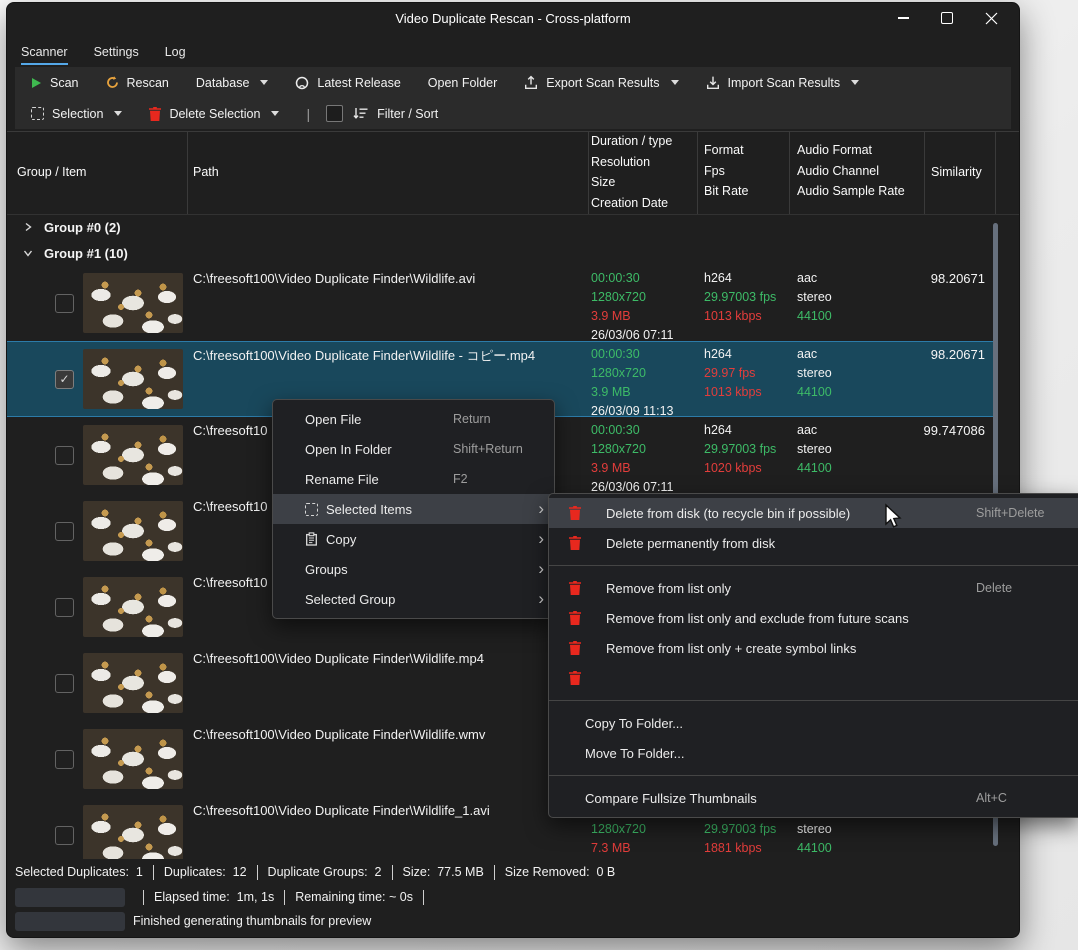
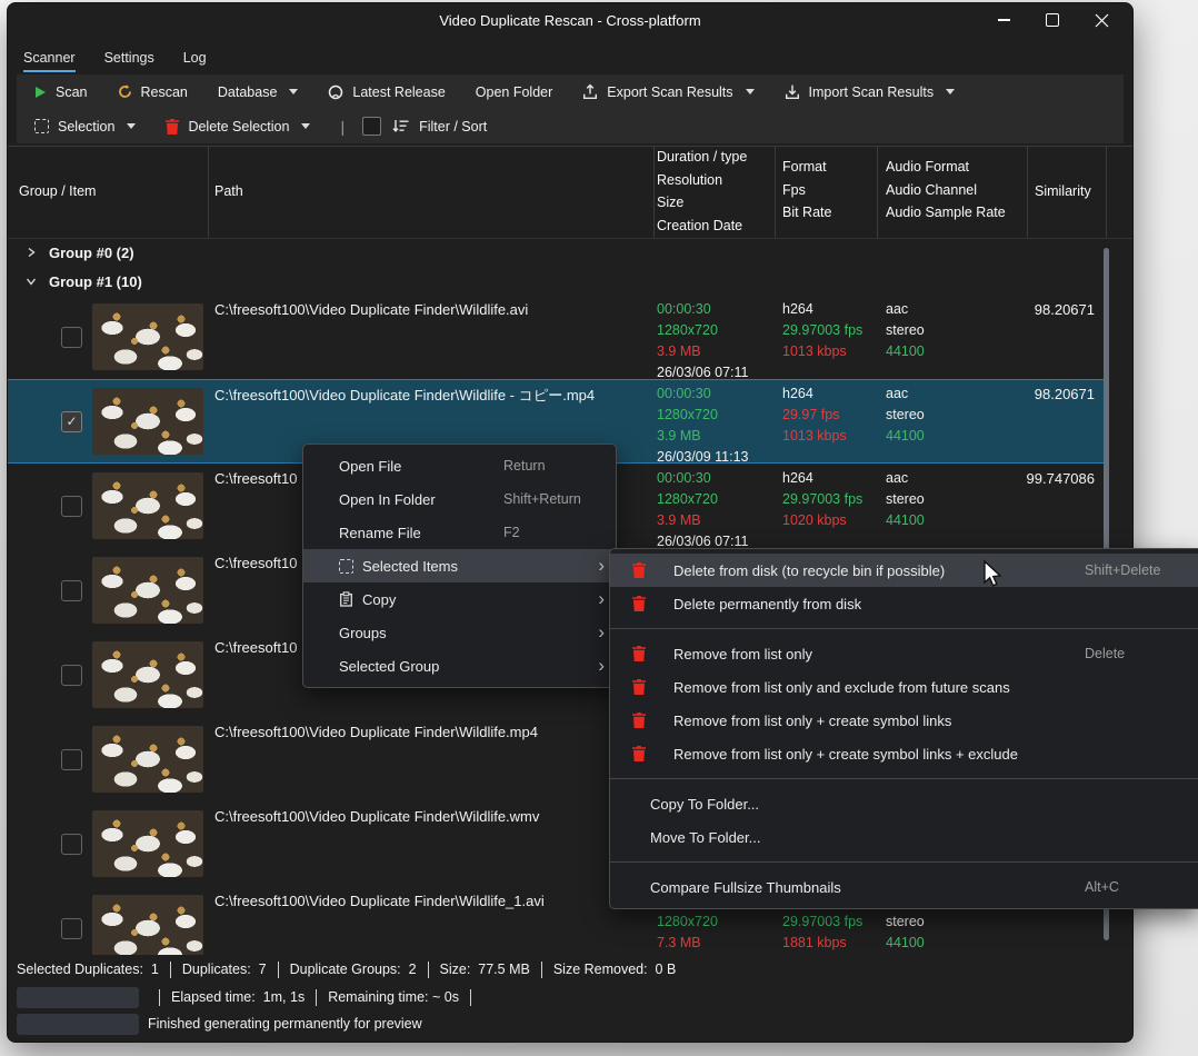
  Video Duplicate Rescan - Cross-platform
  Scanner
  Settings
  Log
  Scan
  Rescan
  Database
  Latest Release
  Open Folder
  Export Scan Results
  Import Scan Results
  Selection
  Delete Selection
  |
  Filter / Sort
  Group / Item
  Path
  Duration / type
  Resolution
  Size
  Creation Date
  Format
  Fps
  Bit Rate
  Audio Format
  Audio Channel
  Audio Sample Rate
  Similarity
  Group #0 (2)
  Group #1 (10)
  C:\freesoft100\Video Duplicate Finder\Wildlife.avi
  00:00:30
  1280x720
  3.9 MB
  26/03/06 07:11
  h264
  29.97003 fps
  1013 kbps
  aac
  stereo
  44100
  98.20671
  ✓
  C:\freesoft100\Video Duplicate Finder\Wildlife - コピー.mp4
  00:00:30
  1280x720
  3.9 MB
  26/03/09 11:13
  h264
  29.97 fps
  1013 kbps
  aac
  stereo
  44100
  98.20671
  C:\freesoft10
  00:00:30
  1280x720
  3.9 MB
  26/03/06 07:11
  h264
  29.97003 fps
  1020 kbps
  aac
  stereo
  44100
  99.747086
  C:\freesoft10
  C:\freesoft10
  C:\freesoft100\Video Duplicate Finder\Wildlife.mp4
  C:\freesoft100\Video Duplicate Finder\Wildlife.wmv
  C:\freesoft100\Video Duplicate Finder\Wildlife_1.avi
  1280x720
  7.3 MB
  29.97003 fps
  1881 kbps
  stereo
  44100
  Selected Duplicates: 1
- Duplicates: 12
+ Duplicates: 7
  Duplicate Groups: 2
  Size: 77.5 MB
  Size Removed: 0 B
  Elapsed time: 1m, 1s
  Remaining time: ~ 0s
- Finished generating thumbnails for preview
+ Finished generating permanently for preview
  Open File
  Return
  Open In Folder
  Shift+Return
  Rename File
  F2
  Selected Items
  ›
  Copy
  ›
  Groups
  ›
  Selected Group
  ›
  Delete from disk (to recycle bin if possible)
  Shift+Delete
  Delete permanently from disk
  Remove from list only
  Delete
  Remove from list only and exclude from future scans
  Remove from list only + create symbol links
+ Remove from list only + create symbol links + exclude
  Copy To Folder...
  Move To Folder...
  Compare Fullsize Thumbnails
  Alt+C
